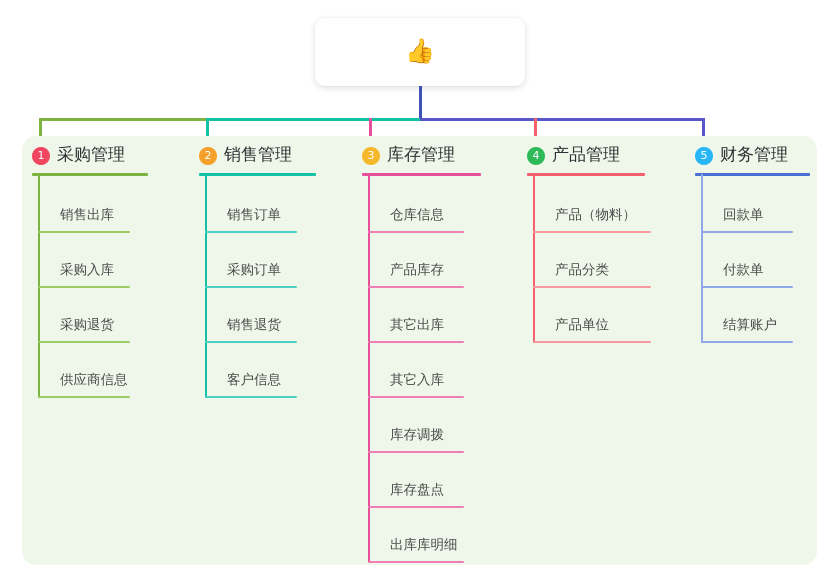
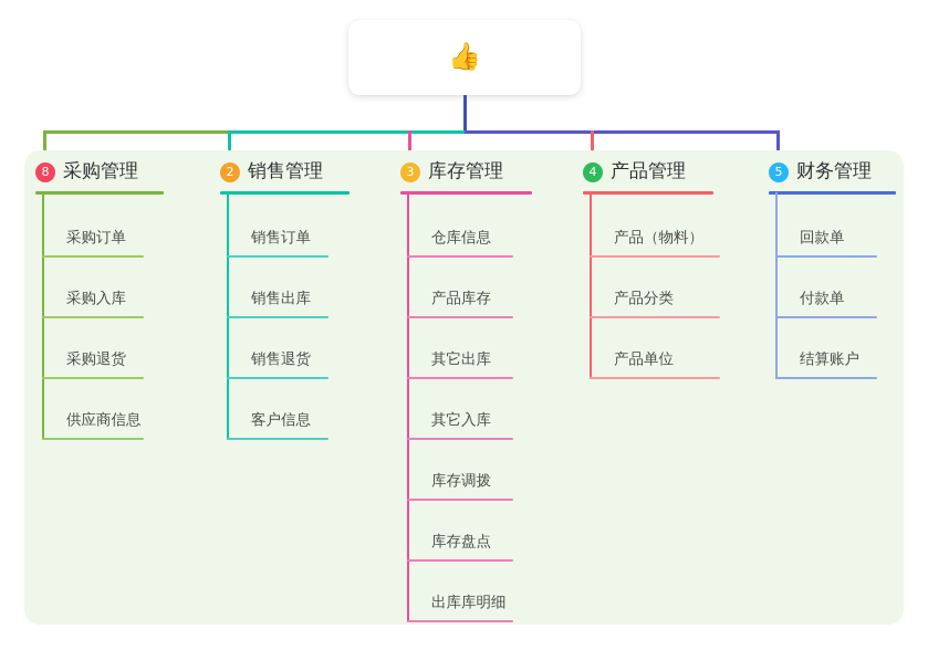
  👍
- 1
+ 8
  采购管理
- 销售出库
+ 采购订单
  采购入库
  采购退货
  供应商信息
  2
  销售管理
  销售订单
- 采购订单
+ 销售出库
  销售退货
  客户信息
  3
  库存管理
  仓库信息
  产品库存
  其它出库
  其它入库
  库存调拨
  库存盘点
  出库库明细
  4
  产品管理
  产品（物料）
  产品分类
  产品单位
  5
  财务管理
  回款单
  付款单
  结算账户
